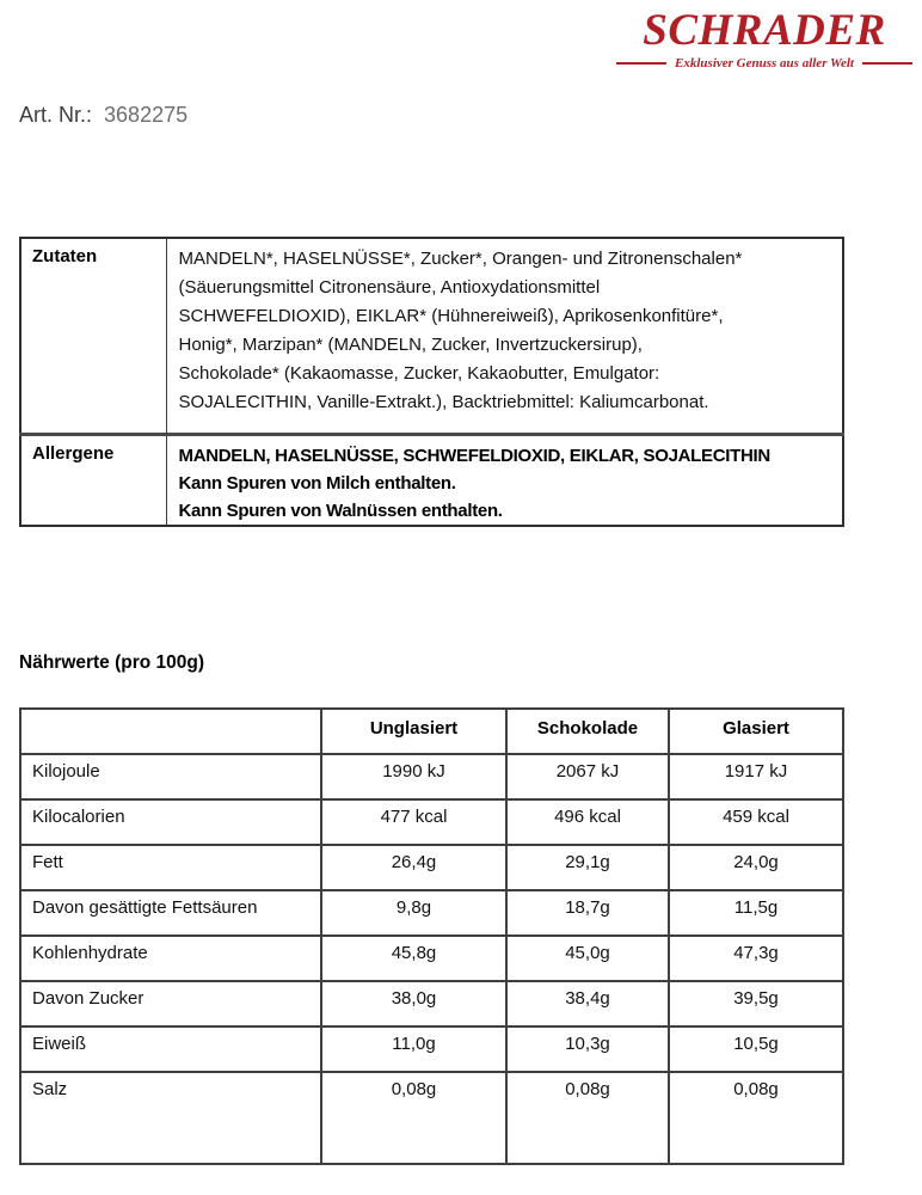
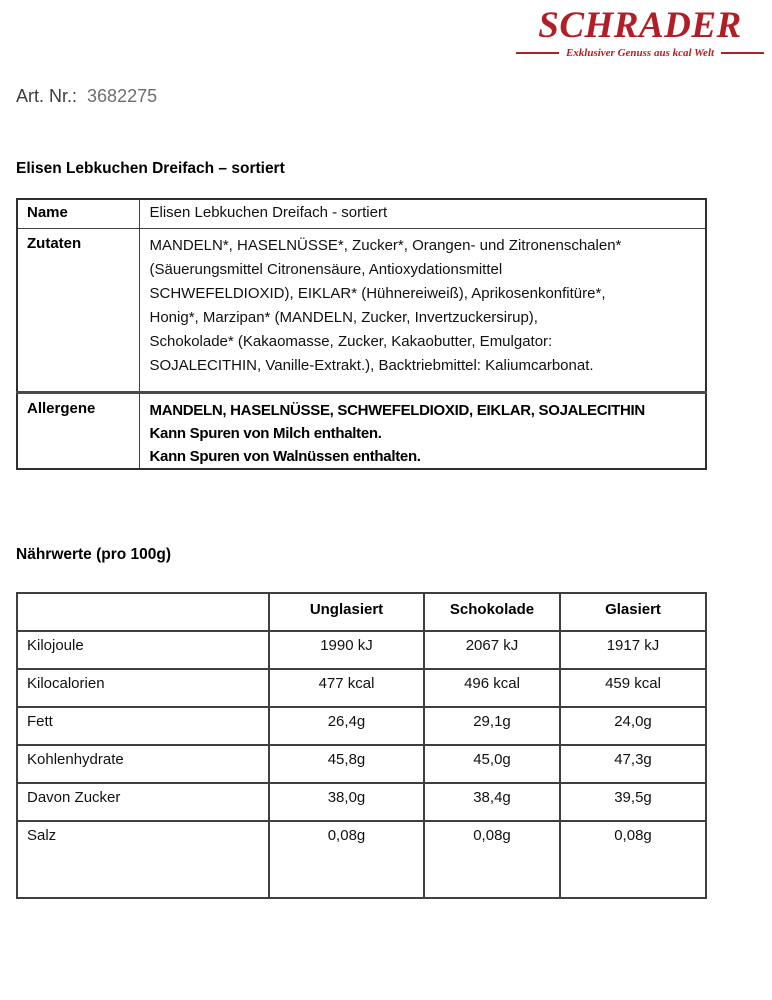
  SCHRADER
- Exklusiver Genuss aus aller Welt
+ Exklusiver Genuss aus kcal Welt
  Art. Nr.: 3682275
+ Elisen Lebkuchen Dreifach – sortiert
+ Name	Elisen Lebkuchen Dreifach - sortiert
  Zutaten	MANDELN*, HASELNÜSSE*, Zucker*, Orangen- und Zitronenschalen* (Säuerungsmittel Citronensäure, Antioxydationsmittel SCHWEFELDIOXID), EIKLAR* (Hühnereiweiß), Aprikosenkonfitüre*, Honig*, Marzipan* (MANDELN, Zucker, Invertzuckersirup), Schokolade* (Kakaomasse, Zucker, Kakaobutter, Emulgator: SOJALECITHIN, Vanille-Extrakt.), Backtriebmittel: Kaliumcarbonat.
  Allergene	MANDELN, HASELNÜSSE, SCHWEFELDIOXID, EIKLAR, SOJALECITHIN Kann Spuren von Milch enthalten. Kann Spuren von Walnüssen enthalten.
  Nährwerte (pro 100g)
  	Unglasiert	Schokolade	Glasiert
  Kilojoule	1990 kJ	2067 kJ	1917 kJ
  Kilocalorien	477 kcal	496 kcal	459 kcal
  Fett	26,4g	29,1g	24,0g
- Davon gesättigte Fettsäuren	9,8g	18,7g	11,5g
  Kohlenhydrate	45,8g	45,0g	47,3g
  Davon Zucker	38,0g	38,4g	39,5g
- Eiweiß	11,0g	10,3g	10,5g
  Salz	0,08g	0,08g	0,08g
